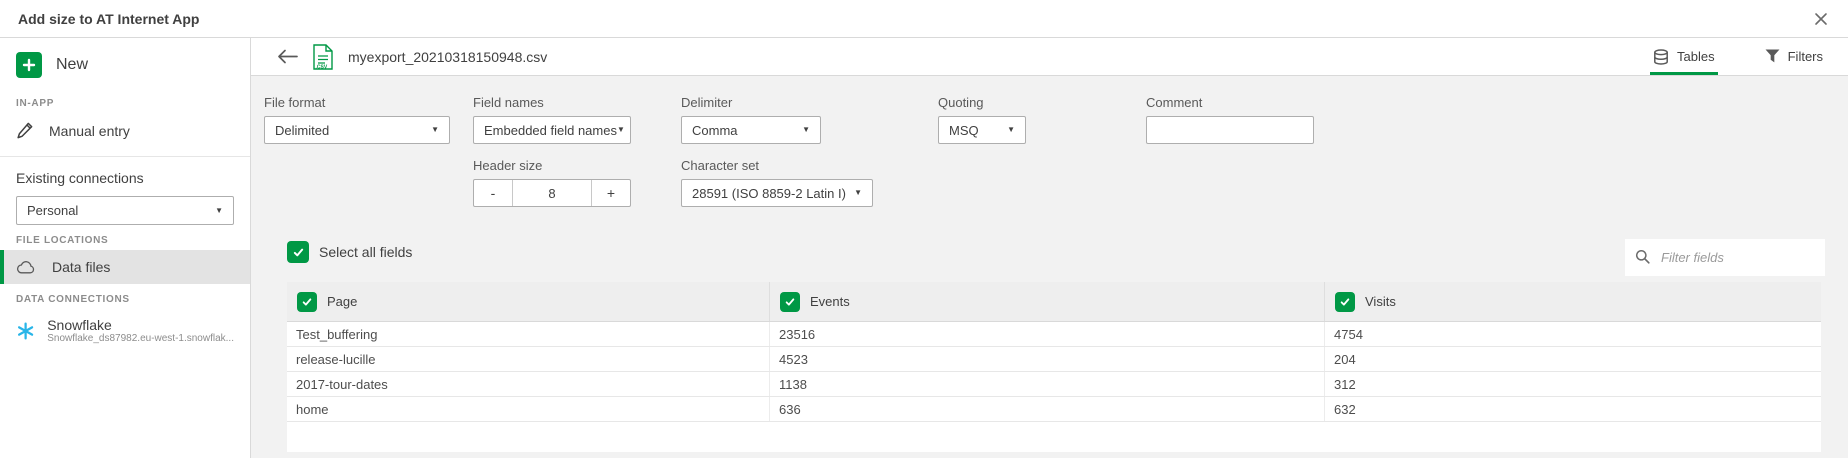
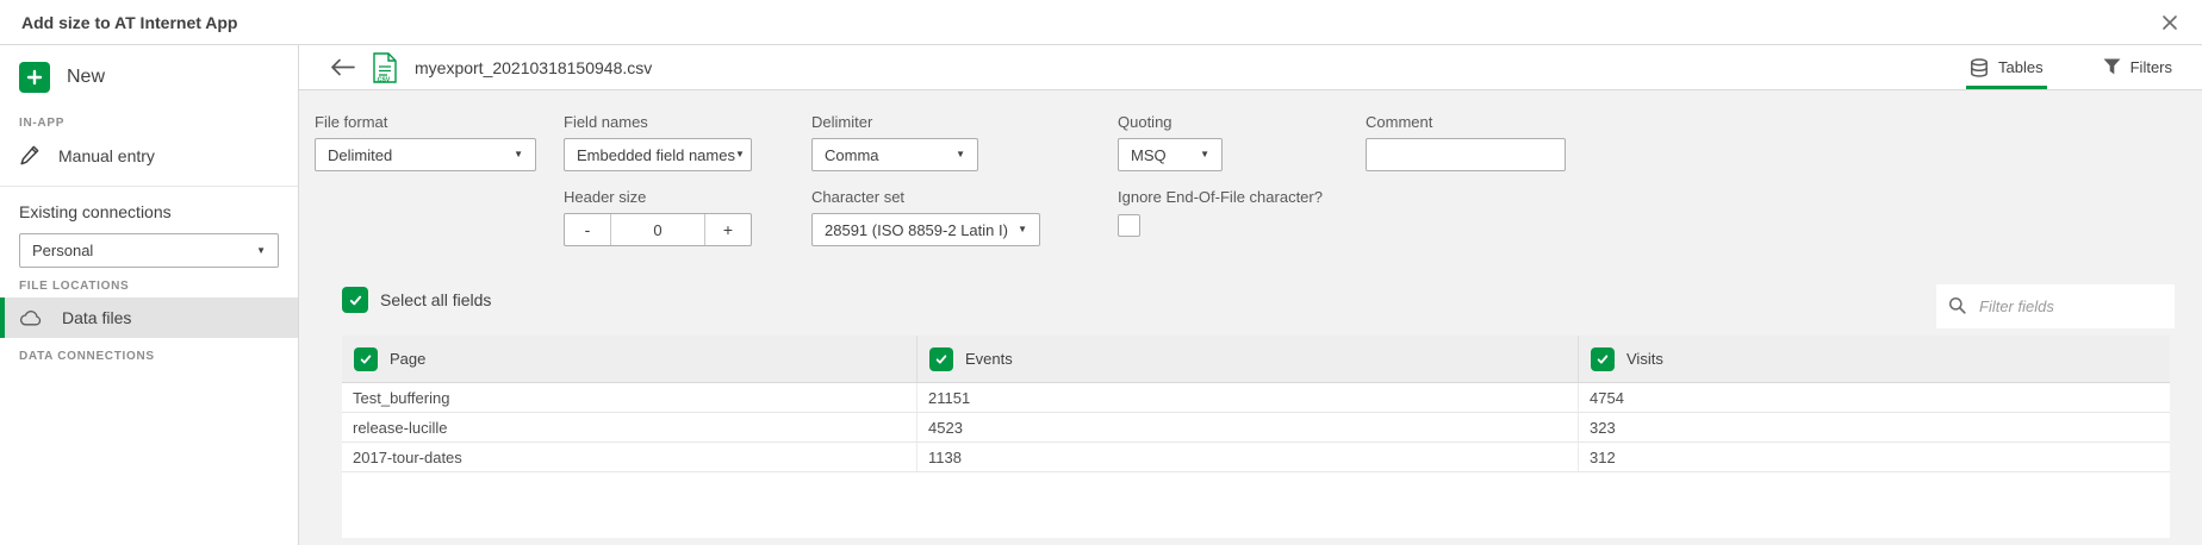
  Add size to AT Internet App
  New
  IN-APP
  Manual entry
  Existing connections
  Personal
  ▼
  FILE LOCATIONS
  Data files
  DATA CONNECTIONS
- Snowflake
- Snowflake_ds87982.eu-west-1.snowflak...
  myexport_20210318150948.csv
  Tables
  Filters
  File format
  Delimited
  ▼
  Field names
  Embedded field names
  ▼
  Delimiter
  Comma
  ▼
  Quoting
  MSQ
  ▼
  Comment
  Header size
  -
- 8
+ 0
  +
  Character set
  28591 (ISO 8859-2 Latin I)
  ▼
+ Ignore End-Of-File character?
  Select all fields
  Filter fields
  Page
  Events
  Visits
  Test_buffering
- 23516
+ 21151
  4754
  release-lucille
  4523
- 204
+ 323
  2017-tour-dates
  1138
  312
- home
- 636
- 632
